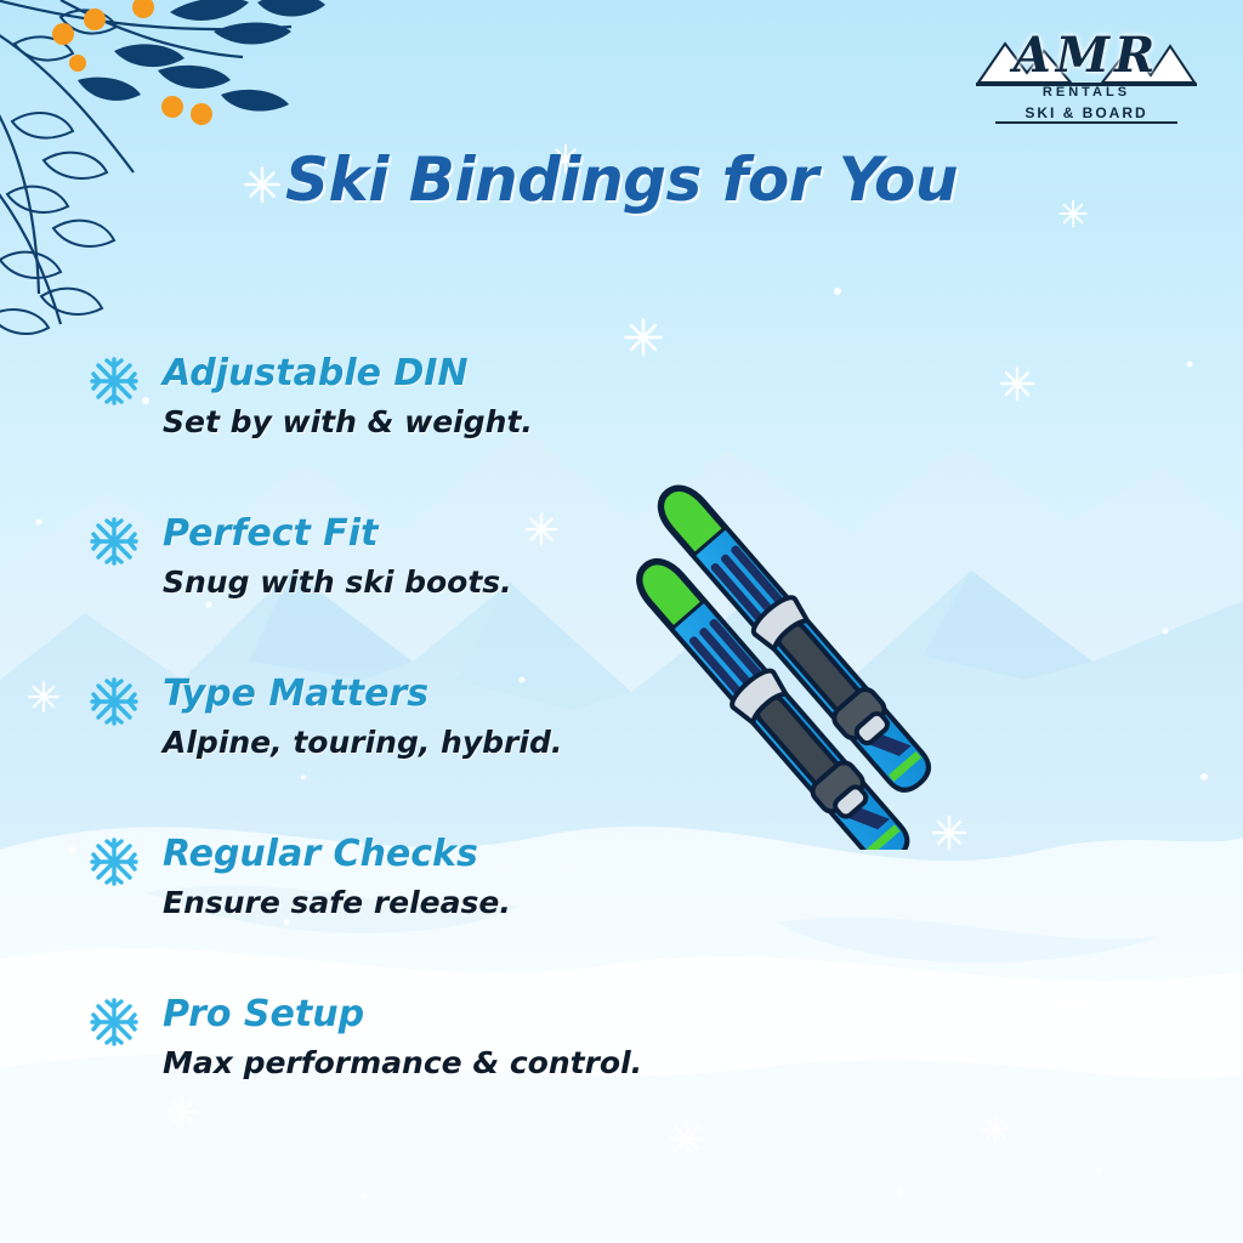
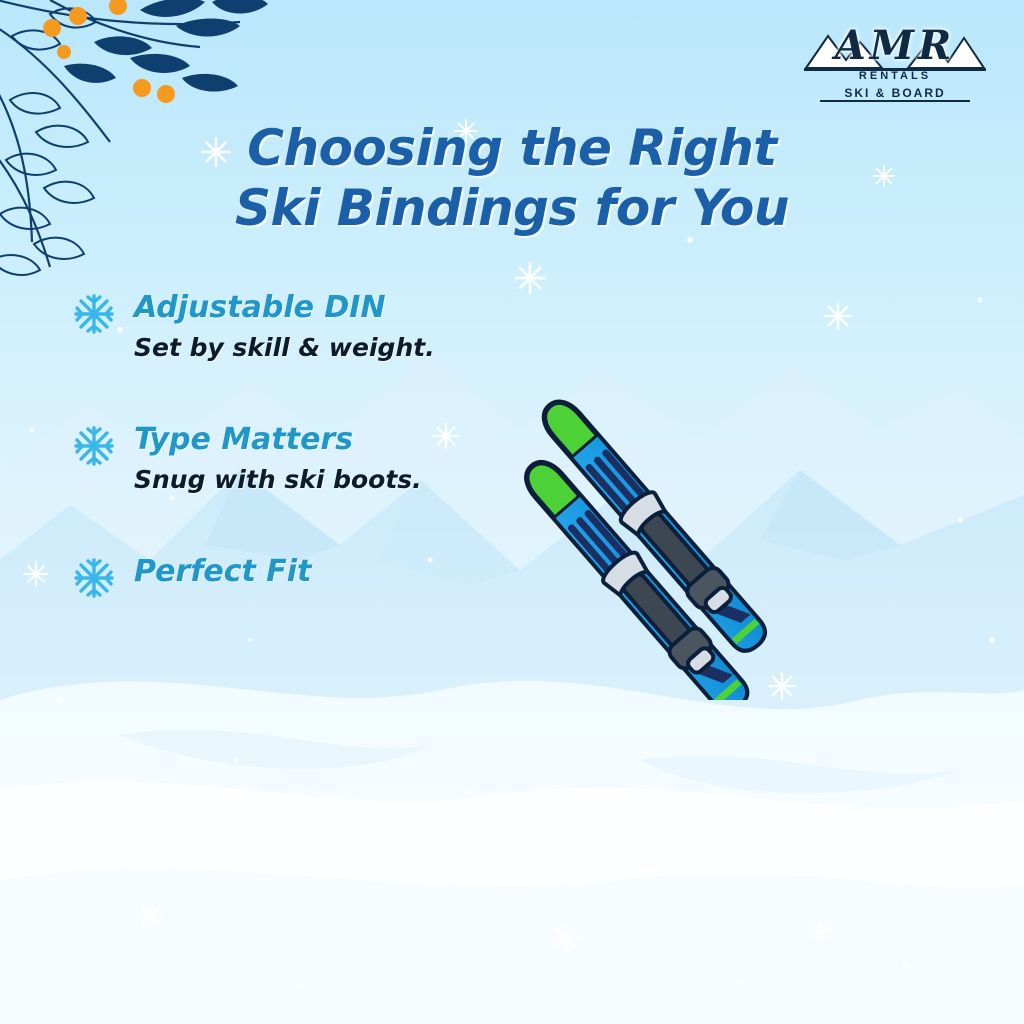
  AMR
  RENTALS
  SKI & BOARD
+ Choosing the Right
  Ski Bindings for You
  Adjustable DIN
- Set by with & weight.
+ Set by skill & weight.
- Perfect Fit
+ Type Matters
  Snug with ski boots.
- Type Matters
+ Perfect Fit
- Alpine, touring, hybrid.
- Regular Checks
- Ensure safe release.
- Pro Setup
- Max performance & control.
